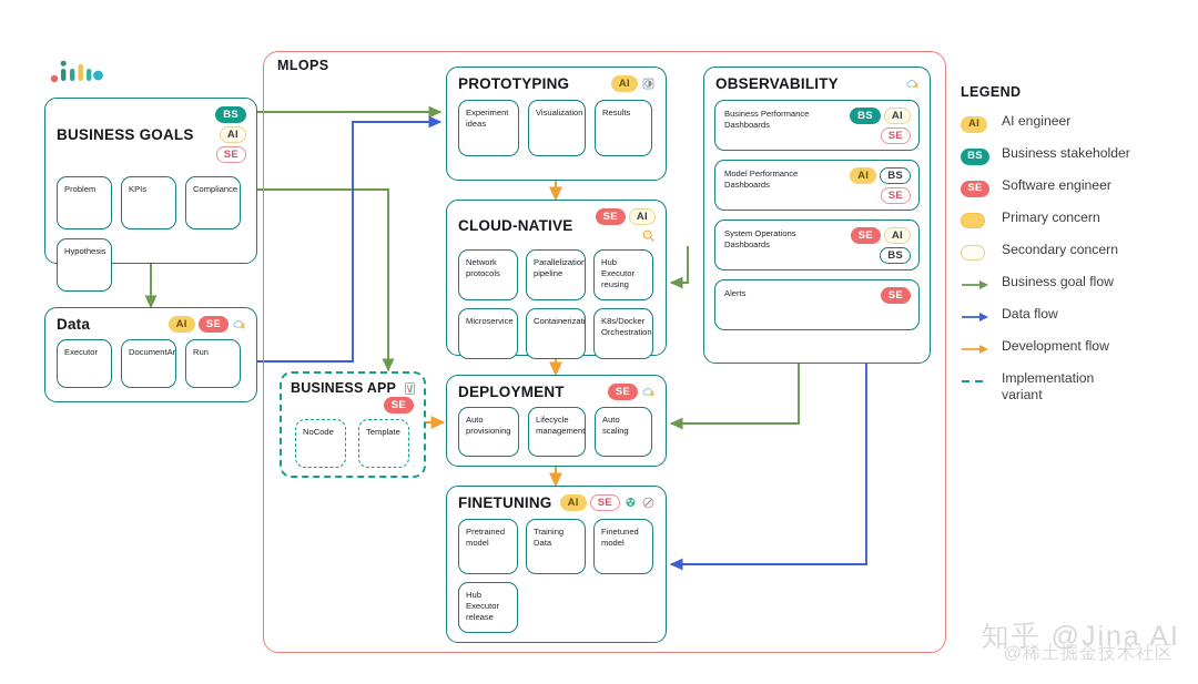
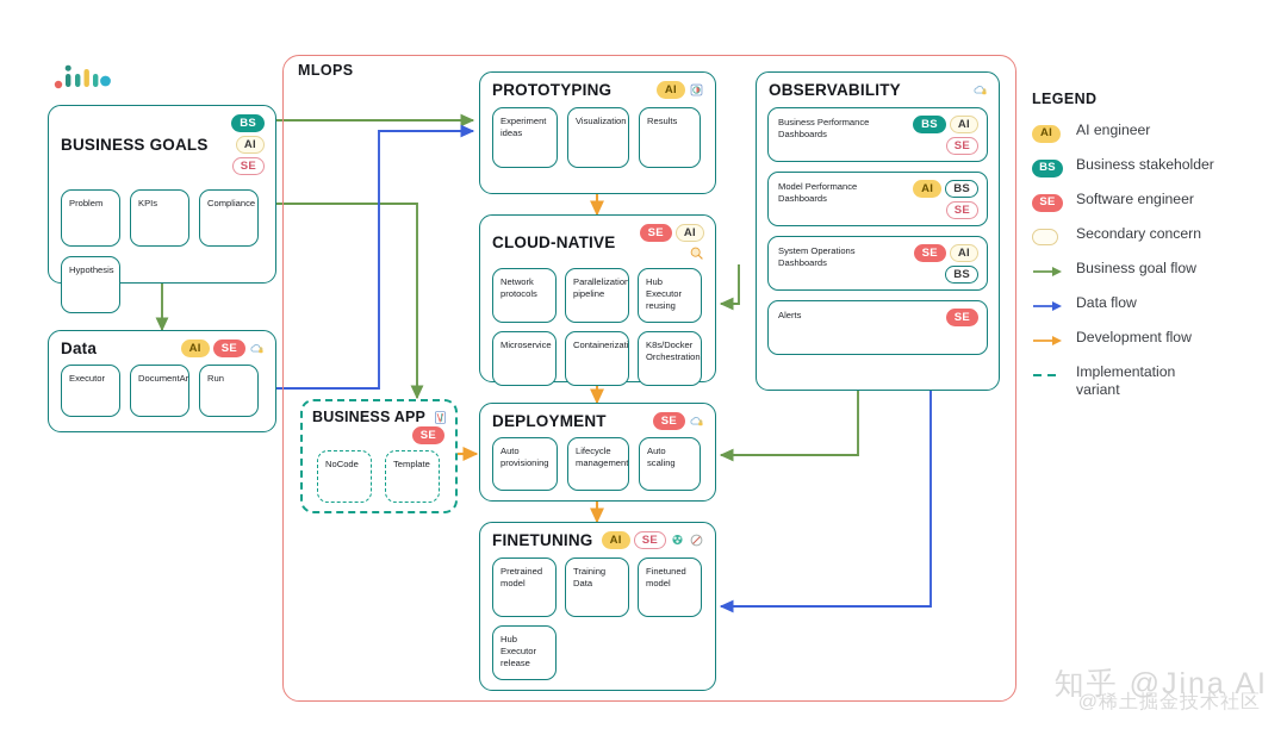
  MLOPS
  BUSINESS GOALS
  BS
  AI
  SE
  Problem
  KPIs
  Compliance
  Hypothesis
  Data
  AI
  SE
  Executor
  DocumentAr
  Run
  BUSINESS APP
  SE
  NoCode
  Template
  PROTOTYPING
  AI
  Experiment ideas
  Visualization
  Results
  CLOUD-NATIVE
  SE
  AI
  Network protocols
  Parallelization pipeline
  Hub Executor reusing
  Microservice
  Containerizati
  K8s/Docker Orchestration
  DEPLOYMENT
  SE
  Auto provisioning
  Lifecycle management
  Auto scaling
  FINETUNING
  AI
  SE
  Pretrained model
  Training Data
  Finetuned model
  Hub Executor release
  OBSERVABILITY
  Business Performance Dashboards
  BS
  AI
  SE
  Model Performance Dashboards
  AI
  BS
  SE
  System Operations Dashboards
  SE
  AI
  BS
  Alerts
  SE
  LEGEND
  AI
  AI engineer
  BS
  Business stakeholder
  SE
  Software engineer
- Primary concern
  Secondary concern
  Business goal flow
  Data flow
  Development flow
  Implementation variant
  知乎 @Jina AI
  @稀土掘金技术社区
